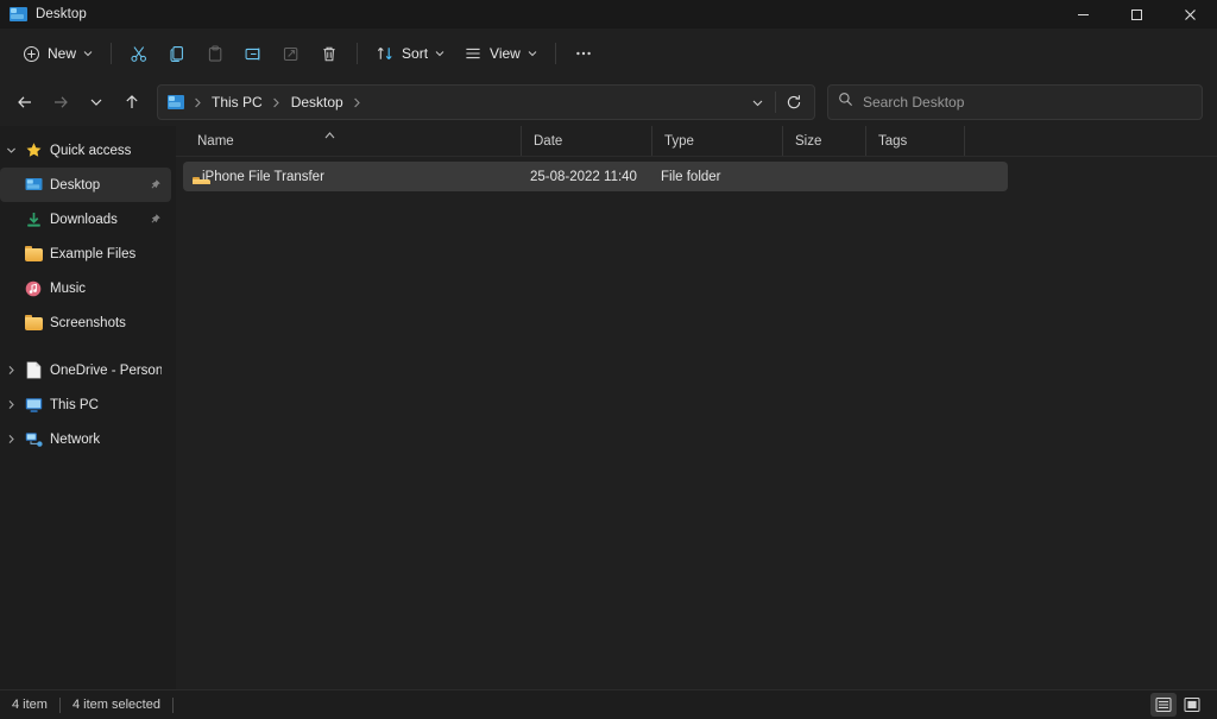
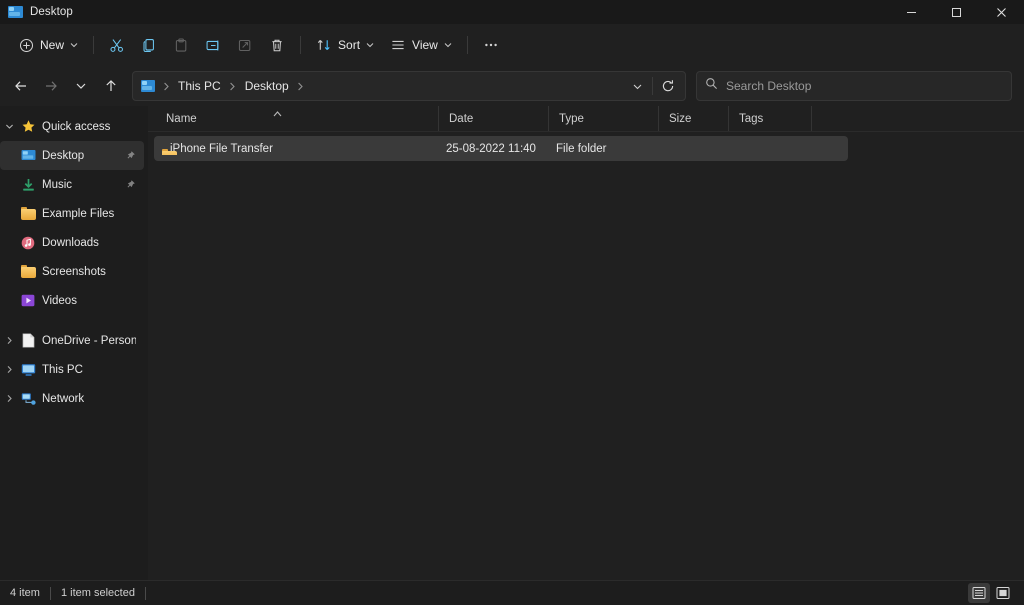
  Desktop
  New
  Sort
  View
  This PC
  Desktop
  Search Desktop
  Quick access
  Desktop
- Downloads
+ Music
  Example Files
- Music
+ Downloads
  Screenshots
+ Videos
  OneDrive - Person
  This PC
  Network
  Name
  Date
  Type
  Size
  Tags
  iPhone File Transfer
  25-08-2022 11:40
  File folder
  4 item
- 4 item selected
+ 1 item selected
